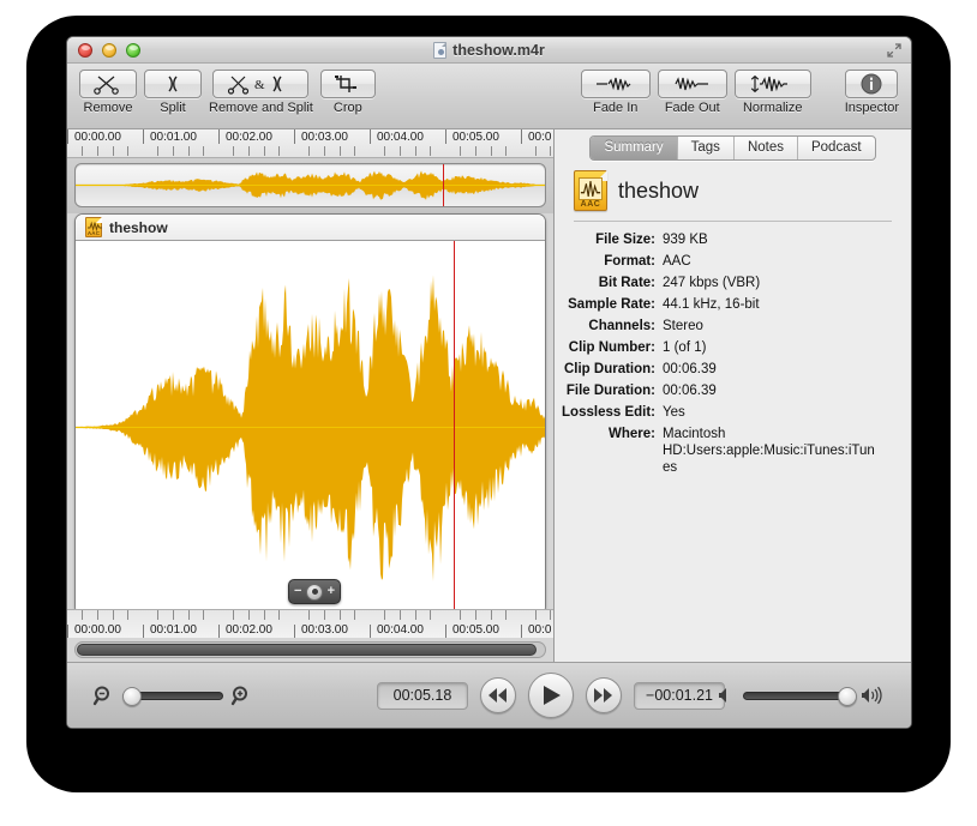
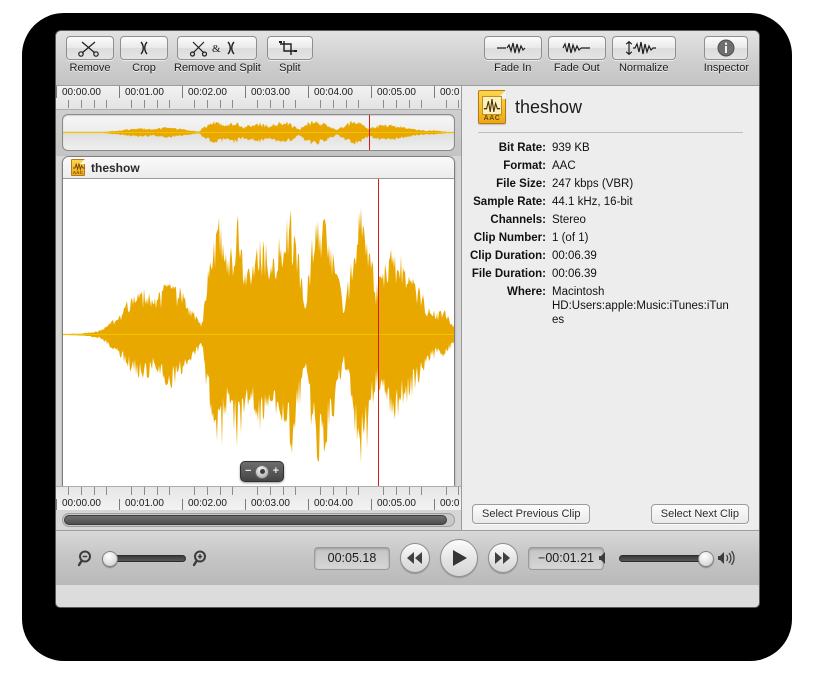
- theshow.m4r
  Remove
- Split
+ Crop
  &
  Remove and Split
- Crop
+ Split
  Fade In
  Fade Out
  Normalize
  Inspector
  00:00.00
  00:01.00
  00:02.00
  00:03.00
  00:04.00
  00:05.00
  00:0
  theshow
  −
  +
  00:00.00
  00:01.00
  00:02.00
  00:03.00
  00:04.00
  00:05.00
  00:0
- Summary
- Tags
- Notes
- Podcast
  theshow
- File Size:
+ Bit Rate:
  939 KB
  Format:
  AAC
- Bit Rate:
+ File Size:
  247 kbps (VBR)
  Sample Rate:
  44.1 kHz, 16-bit
  Channels:
  Stereo
  Clip Number:
  1 (of 1)
  Clip Duration:
  00:06.39
  File Duration:
  00:06.39
- Lossless Edit:
- Yes
  Where:
  Macintosh HD:Users:apple:Music:iTunes:iTunes
+ Select Previous Clip
+ Select Next Clip
  00:05.18
  −00:01.21
